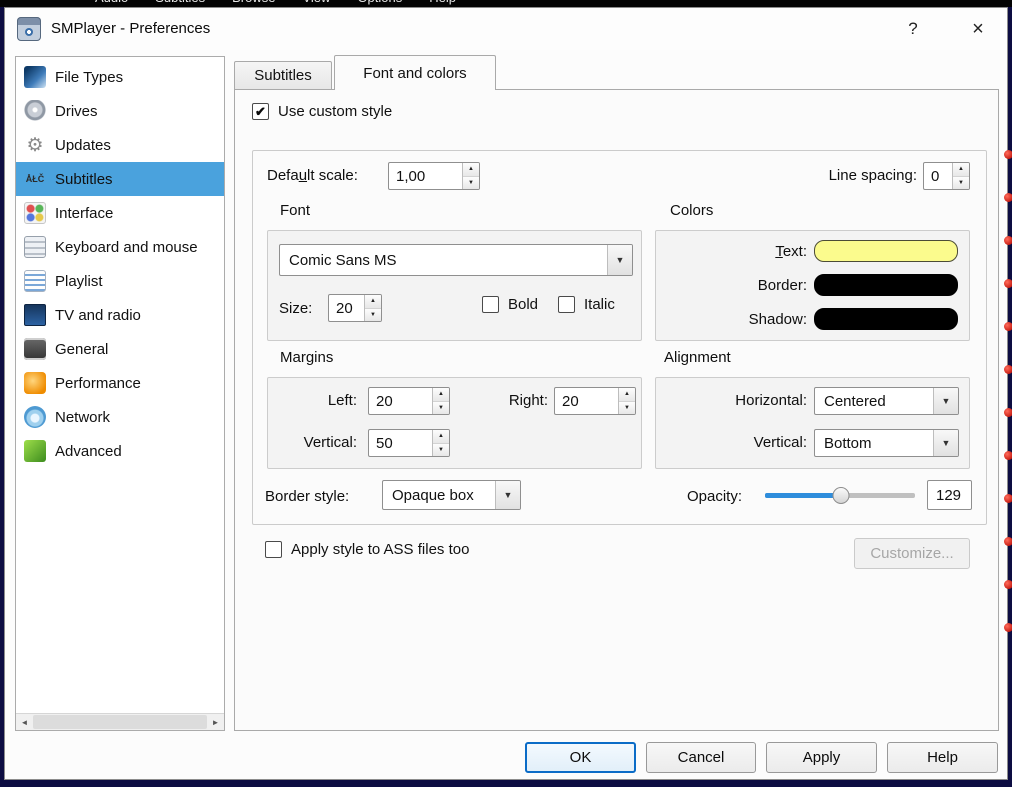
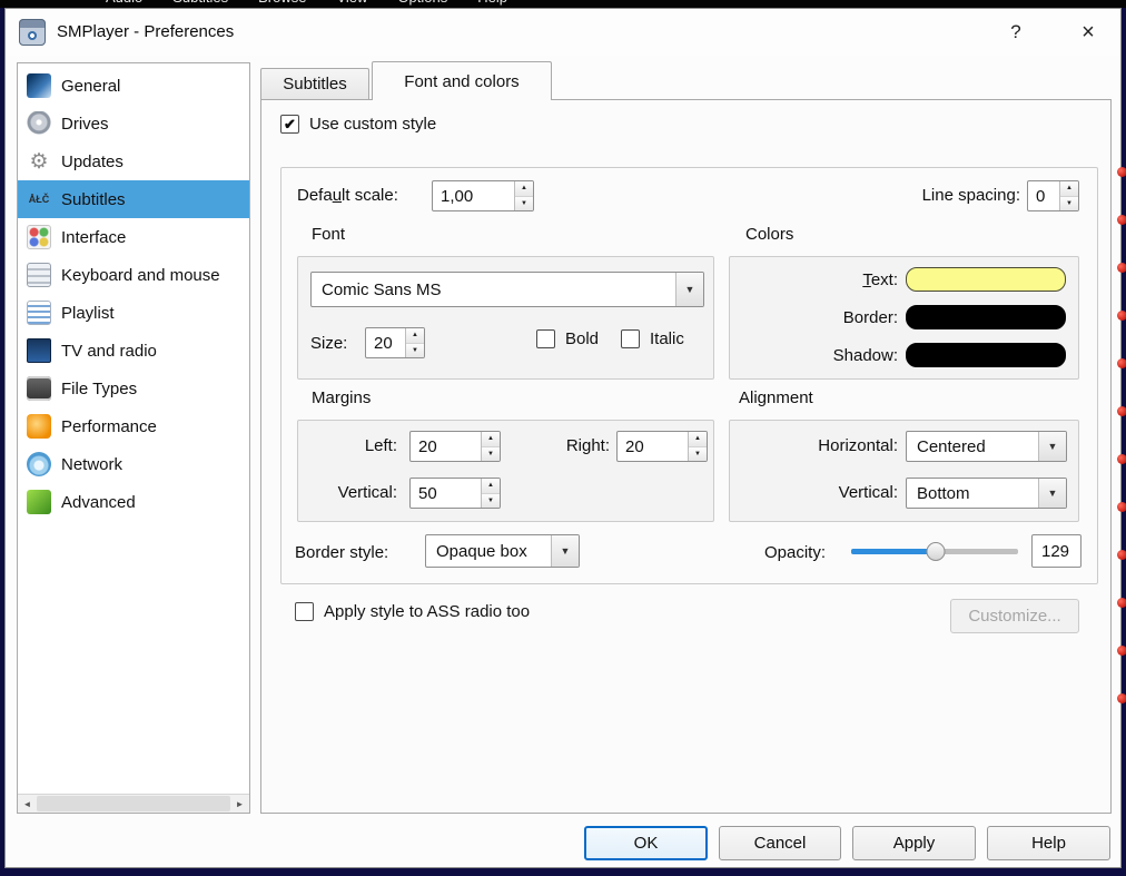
  SMPlayer - Preferences
  ?
  ×
- File Types
+ General
  Drives
  ⚙
  Updates
  ÅŁČ
  Subtitles
  Interface
  Keyboard and mouse
  Playlist
  TV and radio
- General
+ File Types
  Performance
  Network
  Advanced
  ◄
  ►
  Subtitles
  Font and colors
  ✔
  Use custom style
  Default scale:
  1,00
  Line spacing:
  0
  Font
  Comic Sans MS
  ▼
  Size:
  20
  Bold
  Italic
  Colors
  Text:
  Border:
  Shadow:
  Margins
  Left:
  20
  Right:
  20
  Vertical:
  50
  Alignment
  Horizontal:
  Centered
  ▼
  Vertical:
  Bottom
  ▼
  Border style:
  Opaque box
  ▼
  Opacity:
  129
- Apply style to ASS files too
+ Apply style to ASS radio too
  Customize...
  OK
  Cancel
  Apply
  Help
